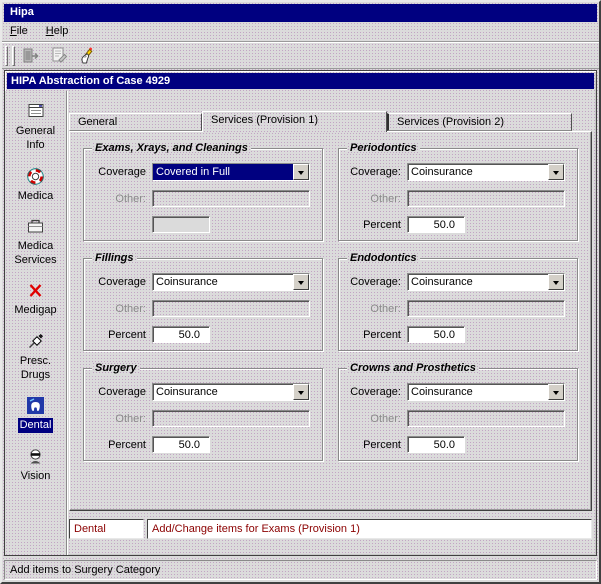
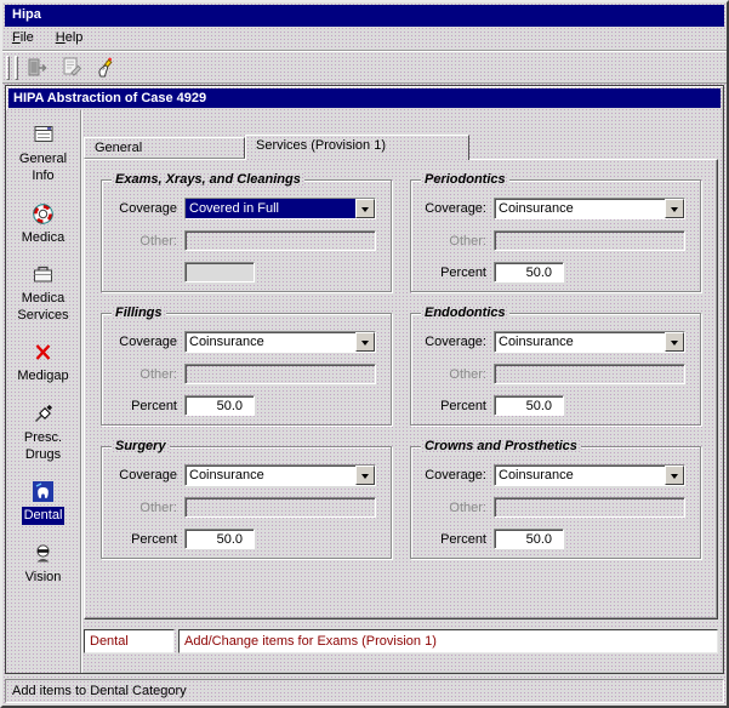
  Hipa
  File
  Help
  HIPA Abstraction of Case 4929
  General Info
  Medica
  Medica Services
  Medigap
  Presc. Drugs
  Dental
  Vision
  General
  Services (Provision 1)
- Services (Provision 2)
  Exams, Xrays, and Cleanings
  Coverage
  Covered in Full
  Other:
  Periodontics
  Coverage:
  Coinsurance
  Other:
  Percent
  50.0
  Fillings
  Coverage
  Coinsurance
  Other:
  Percent
  50.0
  Endodontics
  Coverage:
  Coinsurance
  Other:
  Percent
  50.0
  Surgery
  Coverage
  Coinsurance
  Other:
  Percent
  50.0
  Crowns and Prosthetics
  Coverage:
  Coinsurance
  Other:
  Percent
  50.0
  Dental
  Add/Change items for Exams (Provision 1)
- Add items to Surgery Category
+ Add items to Dental Category
